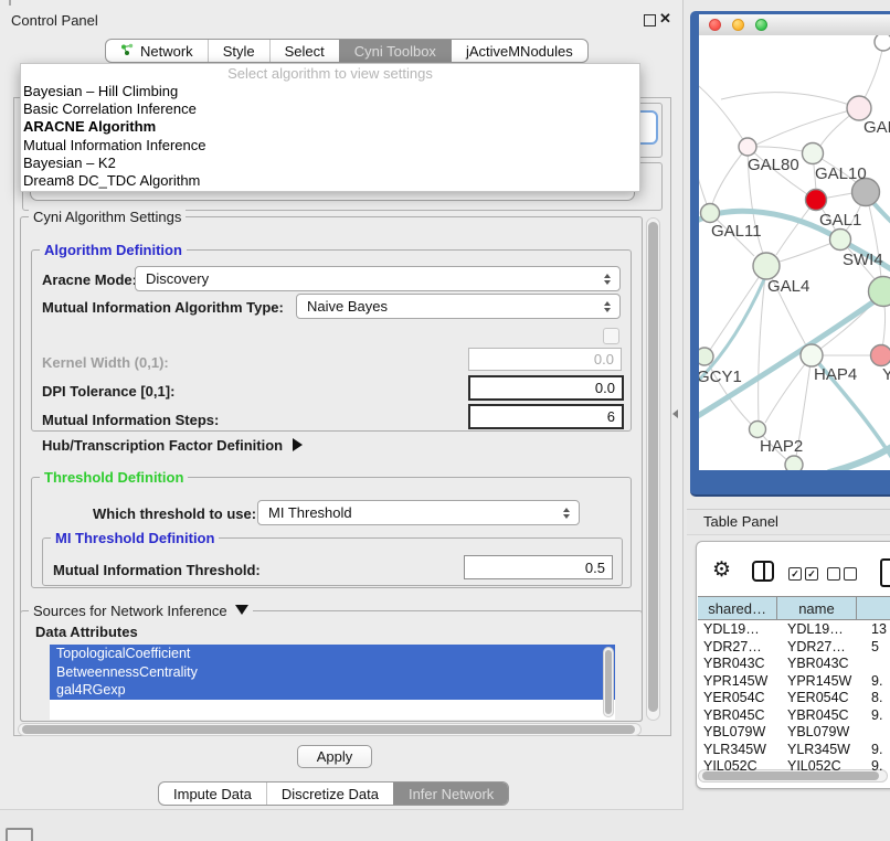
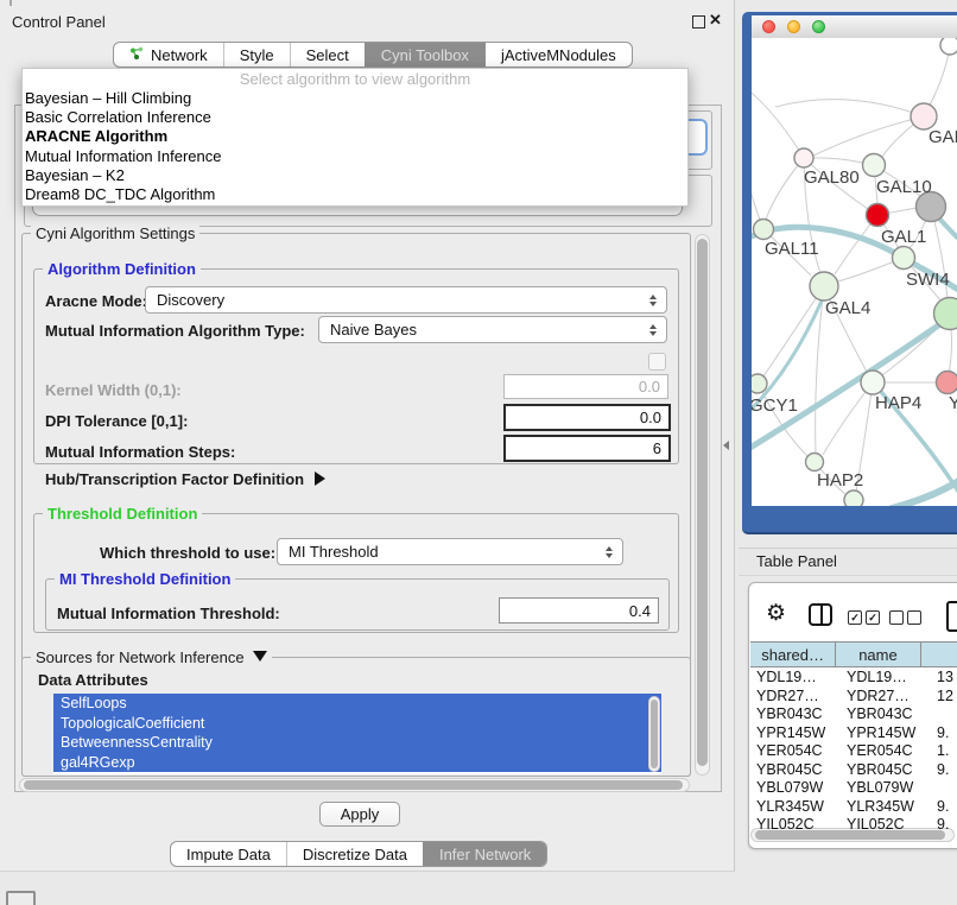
  Control Panel
  ✕
  Network
  Style
  Select
  Cyni Toolbox
  jActiveMNodules
- Select algorithm to view settings
+ Select algorithm to view algorithm
  Bayesian – Hill Climbing
  Basic Correlation Inference
  ARACNE Algorithm
  Mutual Information Inference
  Bayesian – K2
  Dream8 DC_TDC Algorithm
  Cyni Algorithm Settings
  Algorithm Definition
  Aracne Mode
  Discovery
  Mutual Information Algorithm Type:
  Naive Bayes
  Kernel Width (0,1):
  0.0
  DPI Tolerance [0,1]:
  0.0
  Mutual Information Steps:
  6
  Hub/Transcription Factor Definition
  Threshold Definition
  Which threshold to use:
  MI Threshold
  MI Threshold Definition
  Mutual Information Threshold:
- 0.5
+ 0.4
  Sources for Network Inference
  Data Attributes
+ SelfLoops
  TopologicalCoefficient
  BetweennessCentrality
  gal4RGexp
  Apply
  Impute Data
  Discretize Data
  Infer Network
  GAL80
  GAL10
  GAL1
  GAL11
  SWI4
  GAL4
  HAP4
  Y
  GCY1
  HAP2
  Table Panel
  ⚙
  ✓
  ✓
  shared…
  name
  YDL19…
  YDL19…
  13
  YDR27…
  YDR27…
- 5
+ 12
  YBR043C
  YBR043C
  YPR145W
  YPR145W
  9.
  YER054C
  YER054C
- 8.
+ 1.
  YBR045C
  YBR045C
  9.
  YBL079W
  YBL079W
  YLR345W
  YLR345W
  9.
  YIL052C
  YIL052C
  9.
